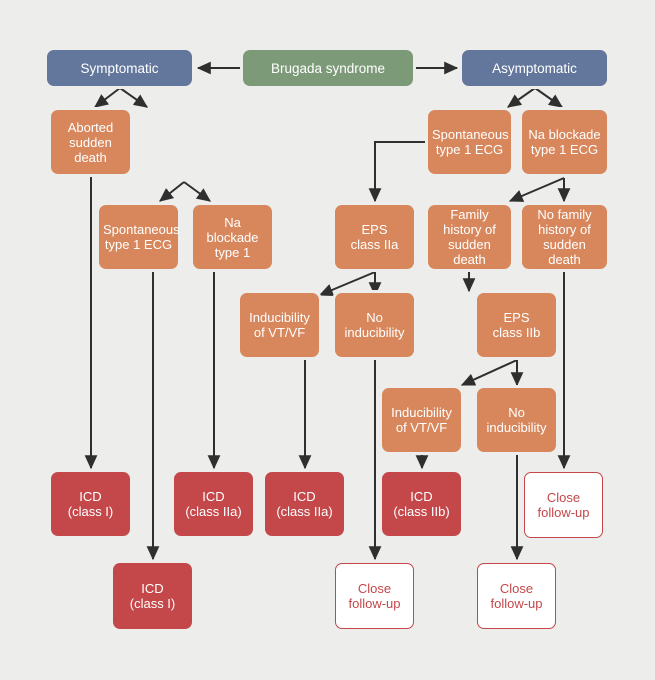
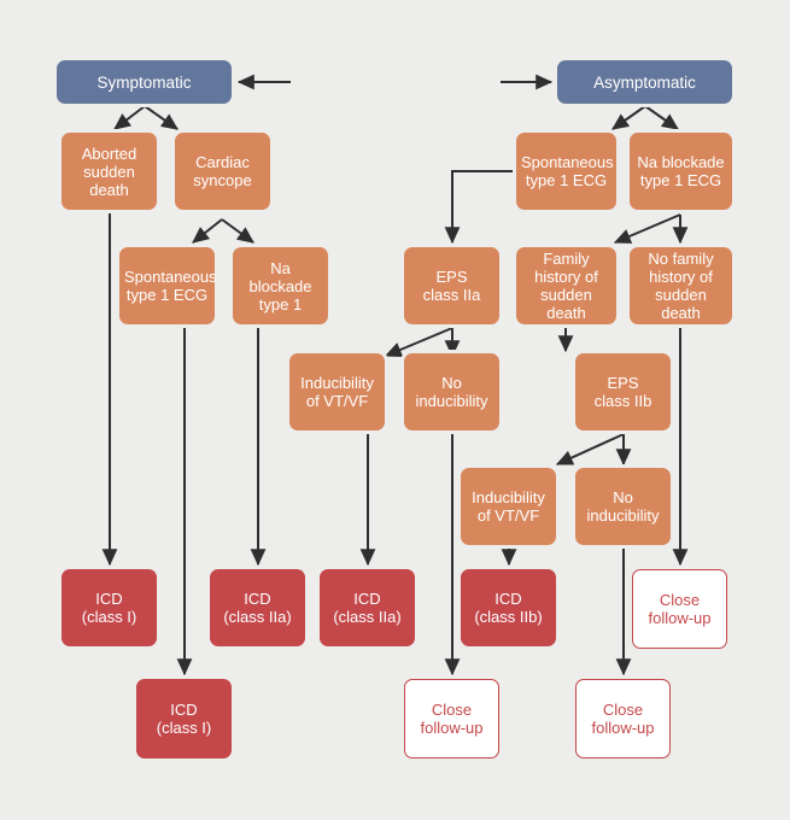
- Brugada syndrome
  Symptomatic
  Asymptomatic
  Aborted
  sudden
  death
+ Cardiac
+ syncope
  Spontaneous
  type 1 ECG
  Na blockade
  type 1 ECG
  Spontaneous
  type 1 ECG
  Na blockade
  type 1
  EPS
  class IIa
  Family
  history of
  sudden
  death
  No family
  history of
  sudden
  death
  Inducibility
  of VT/VF
  No
  inducibility
  EPS
  class IIb
  Inducibility
  of VT/VF
  No
  inducibility
  ICD
  (class I)
  ICD
  (class IIa)
  ICD
  (class IIa)
  ICD
  (class IIb)
  Close
  follow-up
  ICD
  (class I)
  Close
  follow-up
  Close
  follow-up
